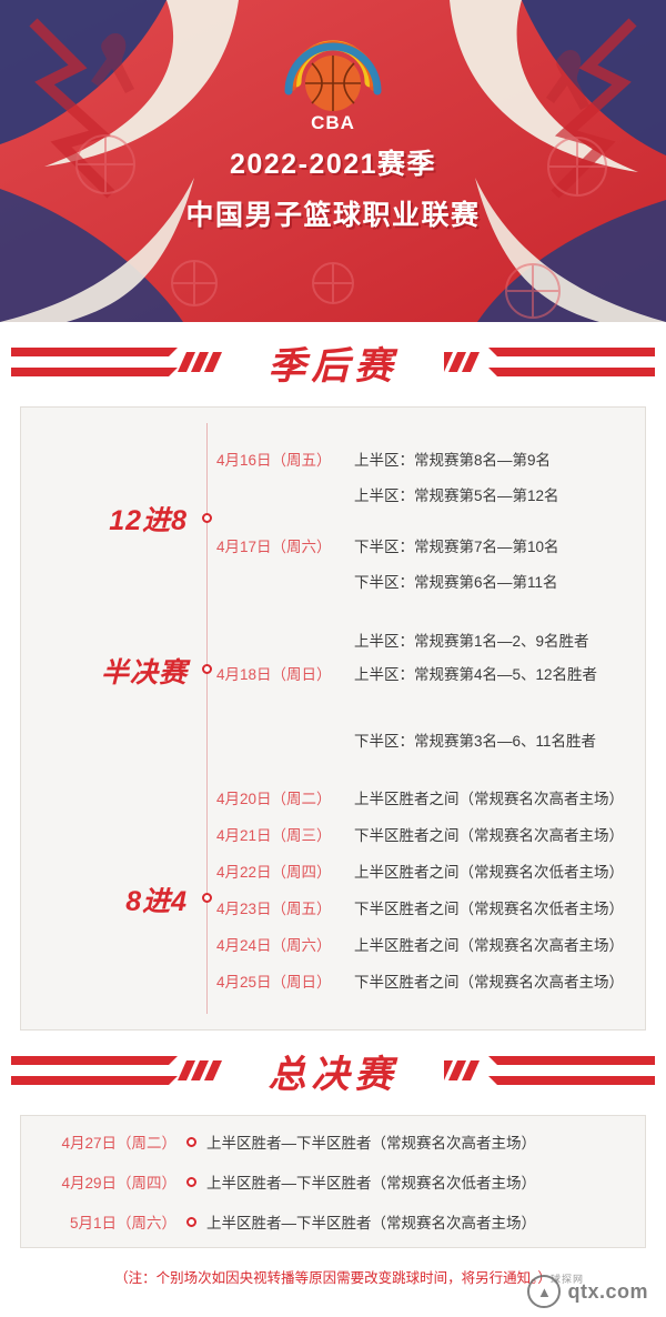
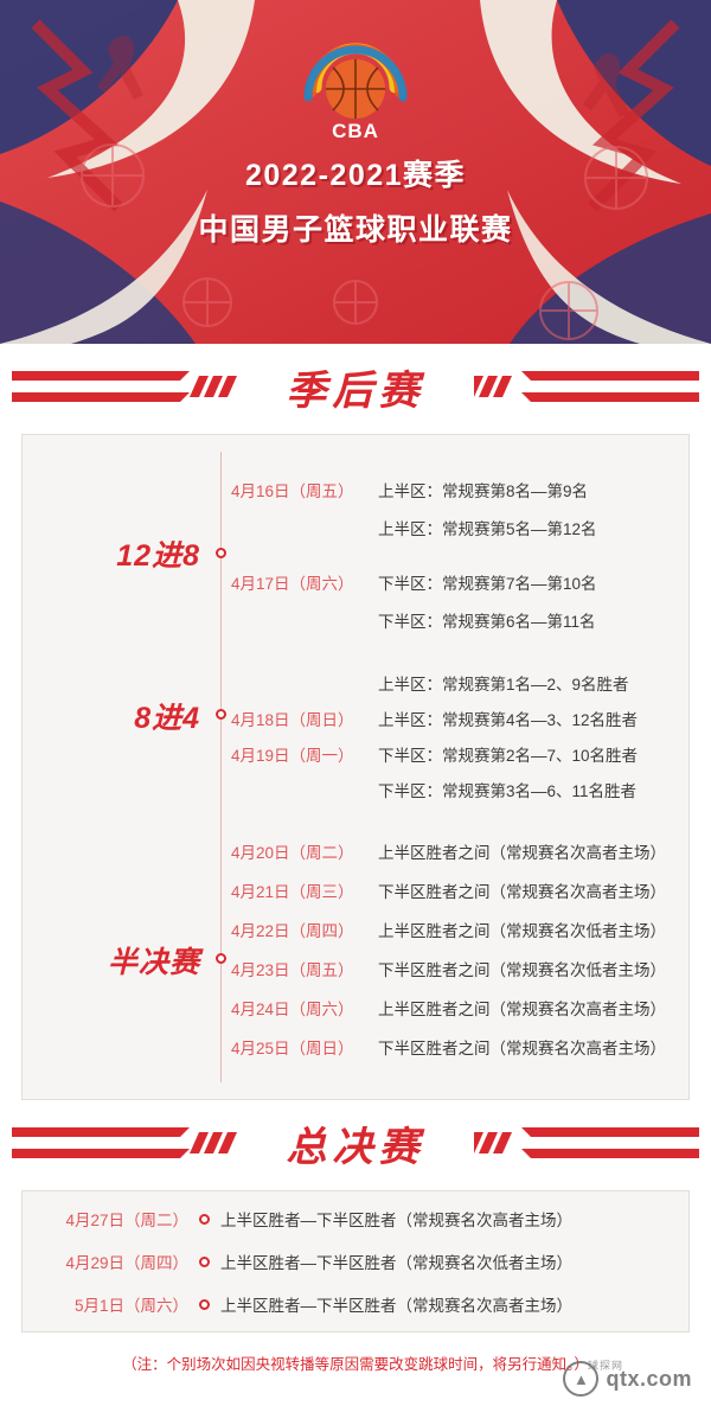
  CBA
  2022-2021赛季
  中国男子篮球职业联赛
  季后赛
  12进8
  4月16日（周五）
  上半区：常规赛第8名—第9名
  上半区：常规赛第5名—第12名
  4月17日（周六）
  下半区：常规赛第7名—第10名
  下半区：常规赛第6名—第11名
- 半决赛
+ 8进4
  上半区：常规赛第1名—2、9名胜者
  4月18日（周日）
- 上半区：常规赛第4名—5、12名胜者
+ 上半区：常规赛第4名—3、12名胜者
+ 4月19日（周一）
+ 下半区：常规赛第2名—7、10名胜者
  下半区：常规赛第3名—6、11名胜者
- 8进4
+ 半决赛
  4月20日（周二）
  上半区胜者之间（常规赛名次高者主场）
  4月21日（周三）
  下半区胜者之间（常规赛名次高者主场）
  4月22日（周四）
  上半区胜者之间（常规赛名次低者主场）
  4月23日（周五）
  下半区胜者之间（常规赛名次低者主场）
  4月24日（周六）
  上半区胜者之间（常规赛名次高者主场）
  4月25日（周日）
  下半区胜者之间（常规赛名次高者主场）
  总决赛
  4月27日（周二）
  上半区胜者—下半区胜者（常规赛名次高者主场）
  4月29日（周四）
  上半区胜者—下半区胜者（常规赛名次低者主场）
  5月1日（周六）
  上半区胜者—下半区胜者（常规赛名次高者主场）
  （注：个别场次如因央视转播等原因需要改变跳球时间，将另行通知。）
  球探网
  ▲
  qtx.com
